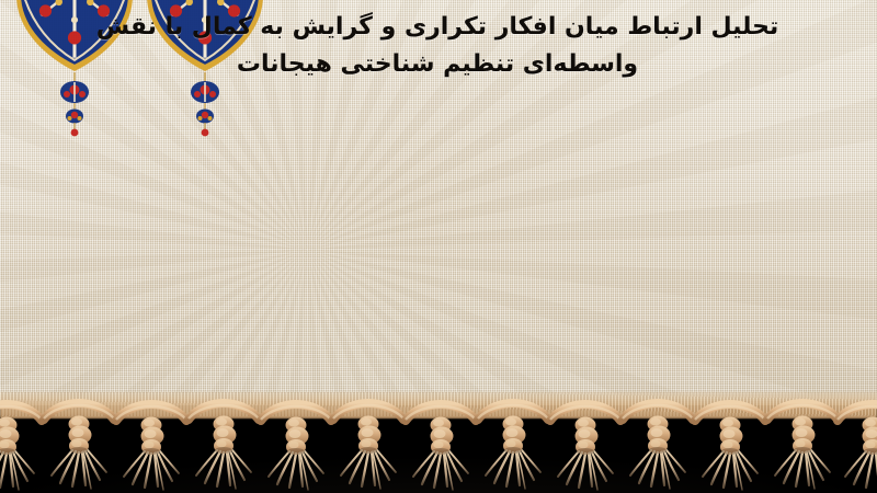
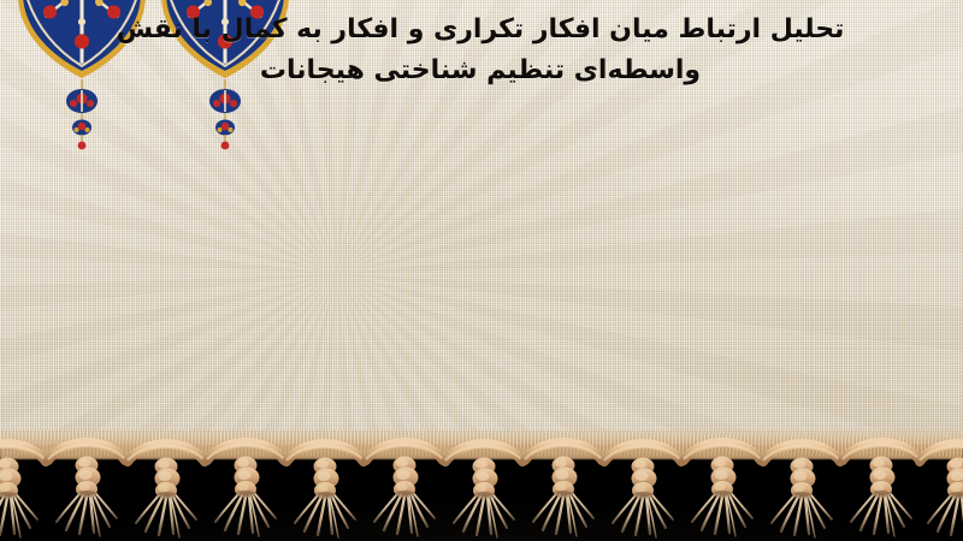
- تحلیل ارتباط میان افکار تکراری و گرایش به کمال با نقش
+ تحلیل ارتباط میان افکار تکراری و افکار به کمال با نقش
  واسطه‌ای تنظیم شناختی هیجانات
